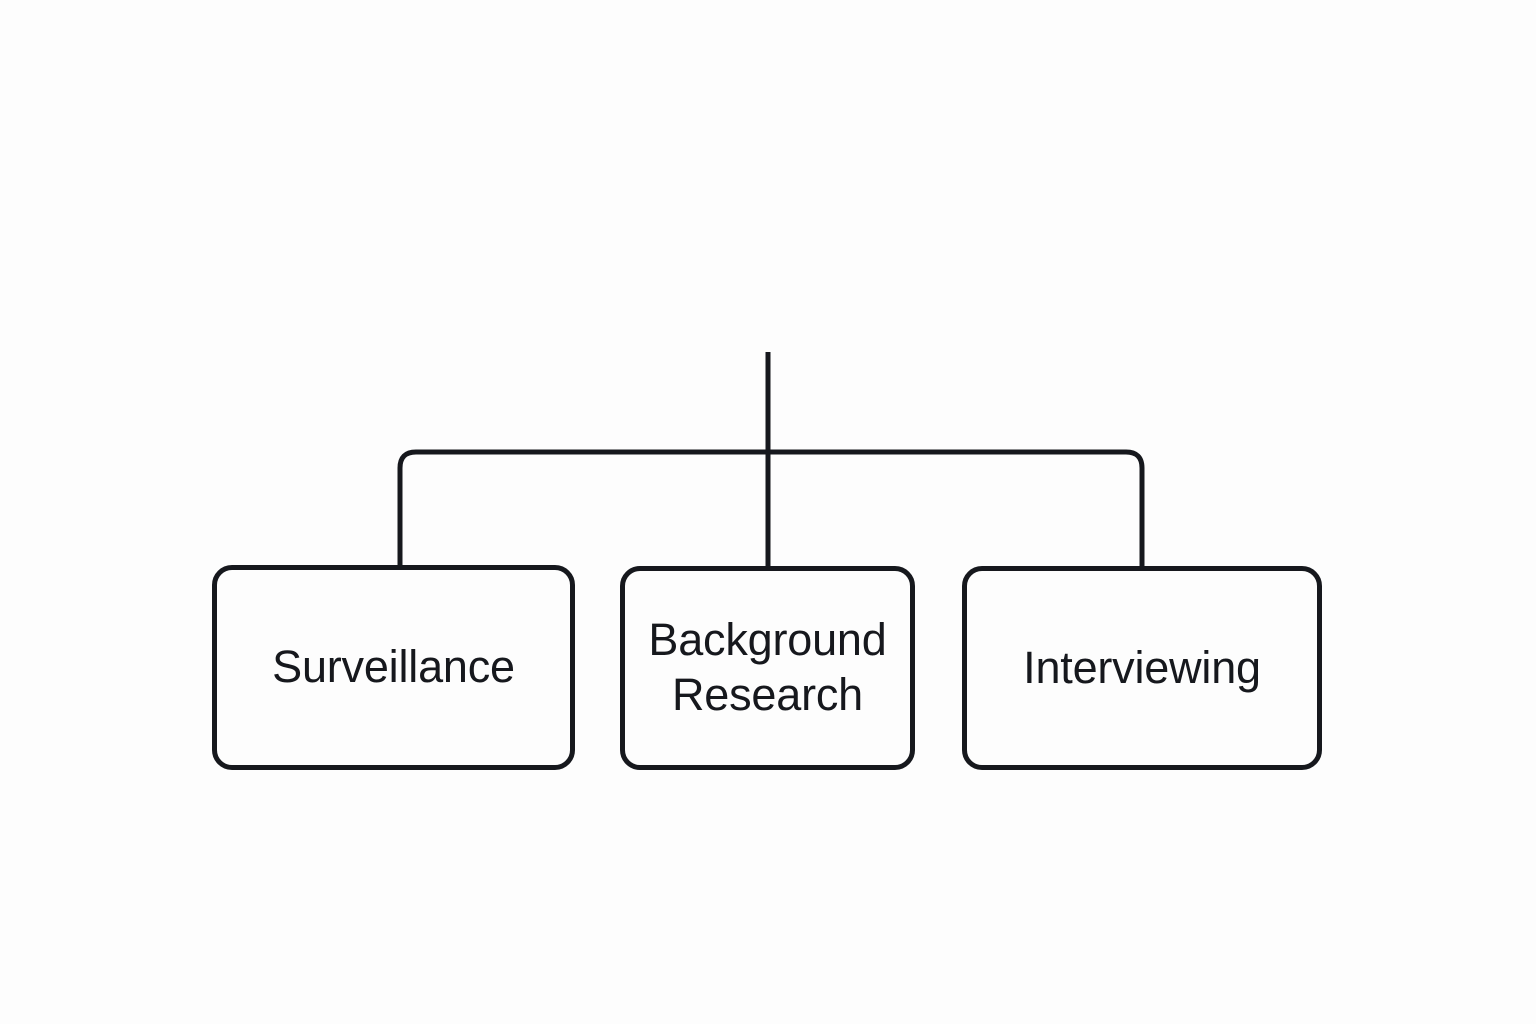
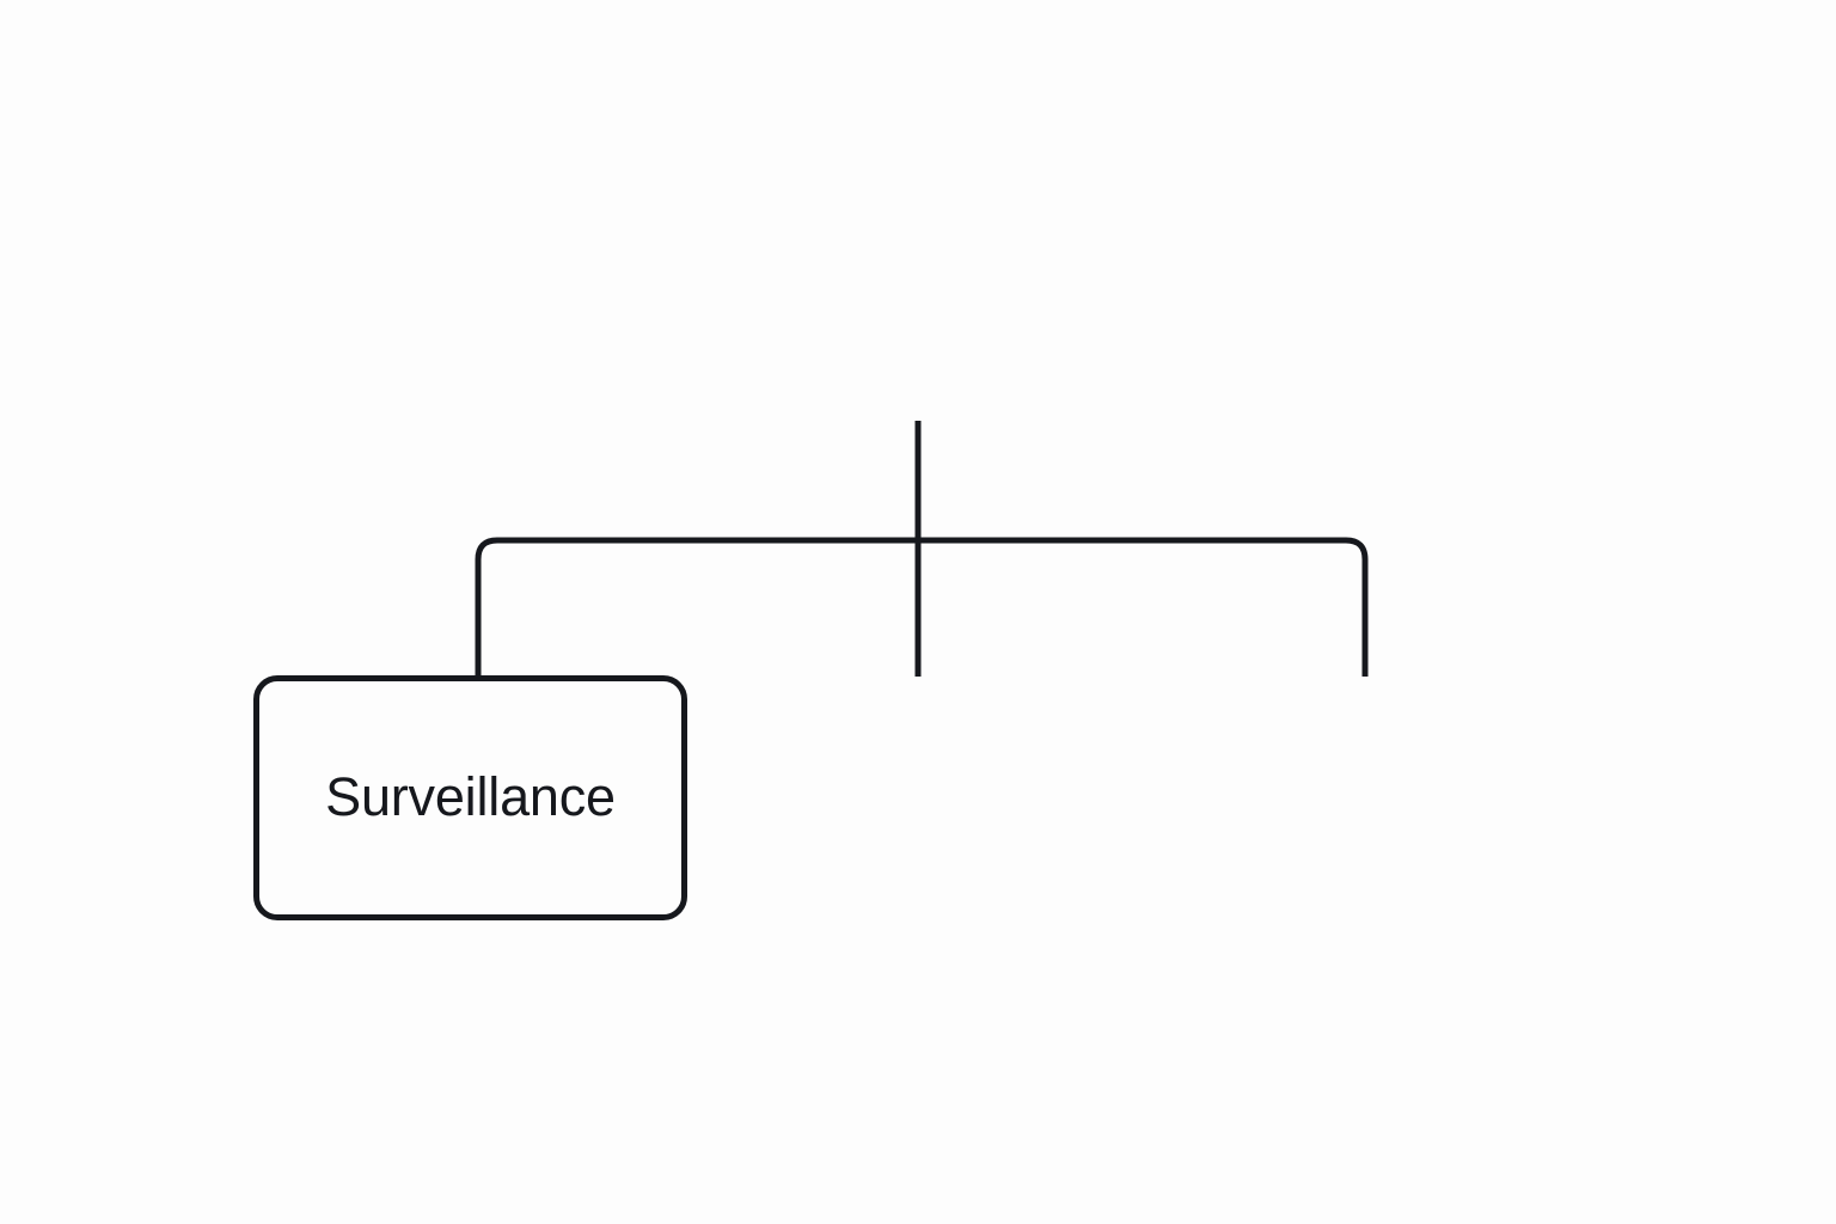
  Surveillance
- Background
- Research
- Interviewing
